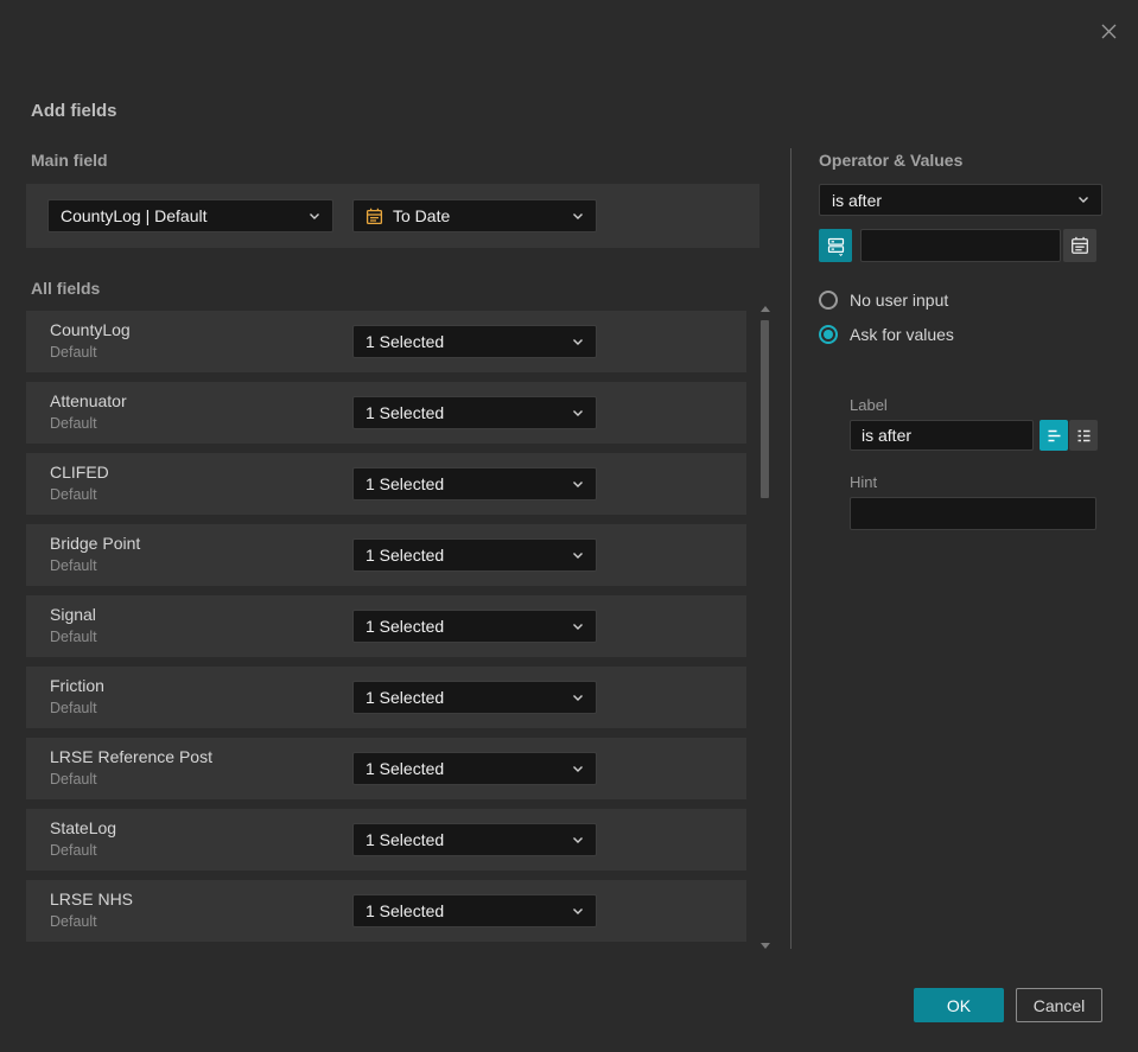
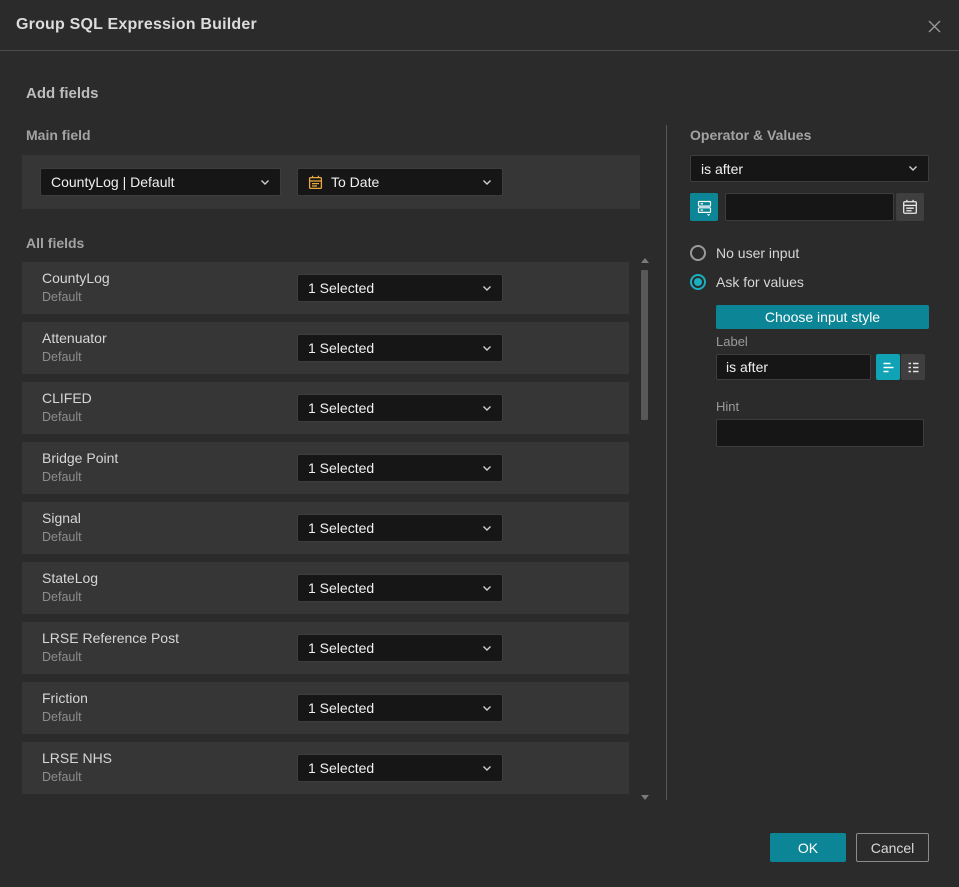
+ Group SQL Expression Builder
  Add fields
  Main field
  CountyLog | Default
  To Date
  All fields
  CountyLog
  Default
  1 Selected
  Attenuator
  Default
  1 Selected
  CLIFED
  Default
  1 Selected
  Bridge Point
  Default
  1 Selected
  Signal
  Default
  1 Selected
- Friction
+ StateLog
  Default
  1 Selected
  LRSE Reference Post
  Default
  1 Selected
- StateLog
+ Friction
  Default
  1 Selected
  LRSE NHS
  Default
  1 Selected
  Operator & Values
  is after
  No user input
  Ask for values
+ Choose input style
  Label
  is after
  Hint
  OK
  Cancel
